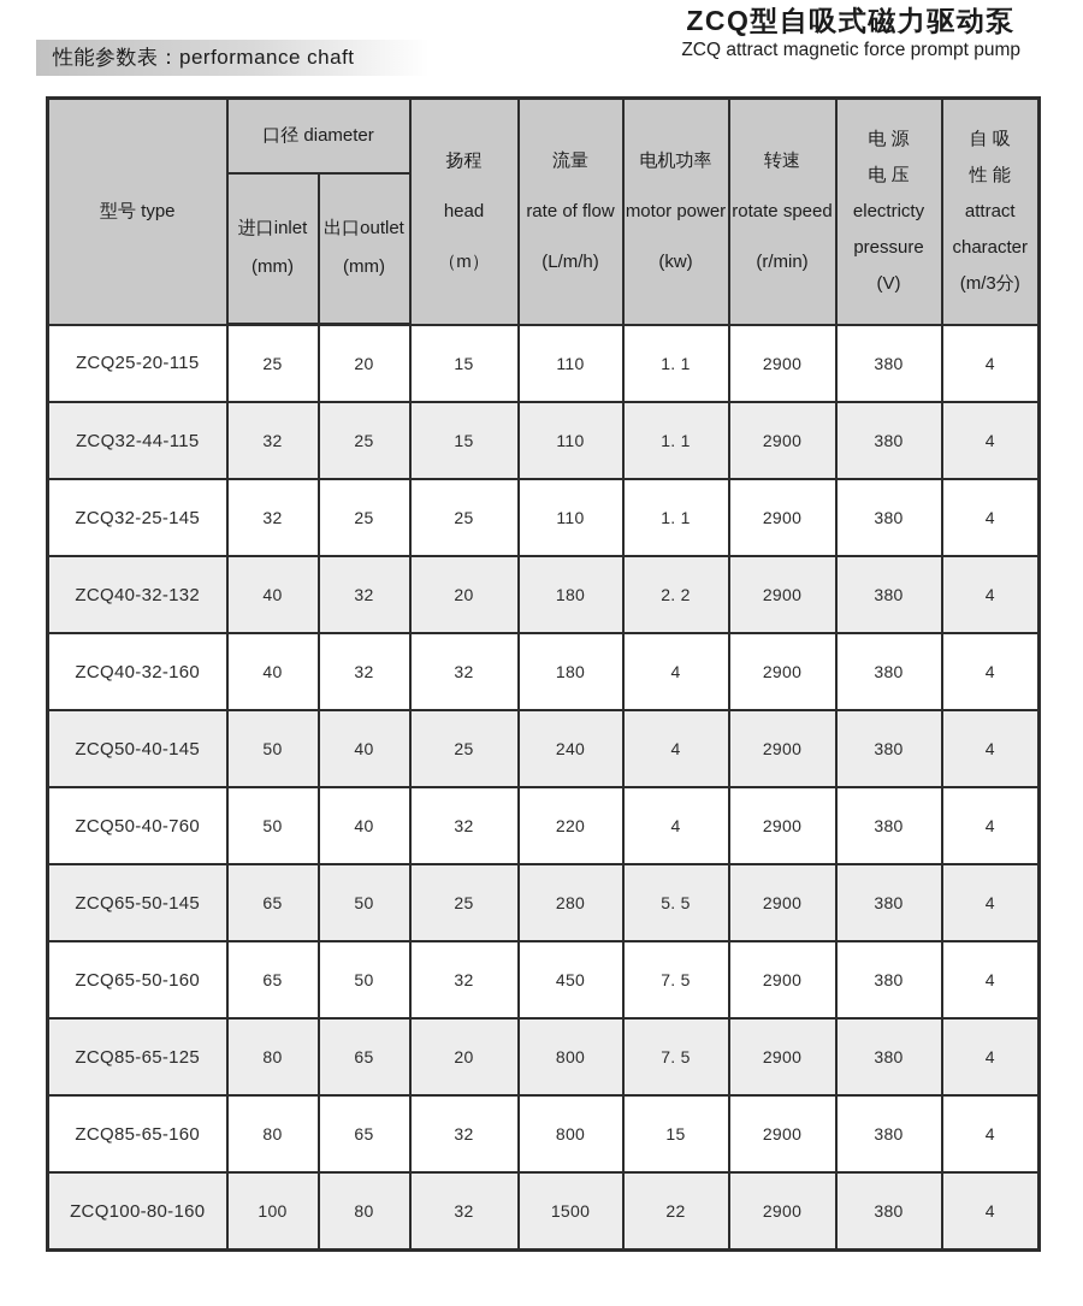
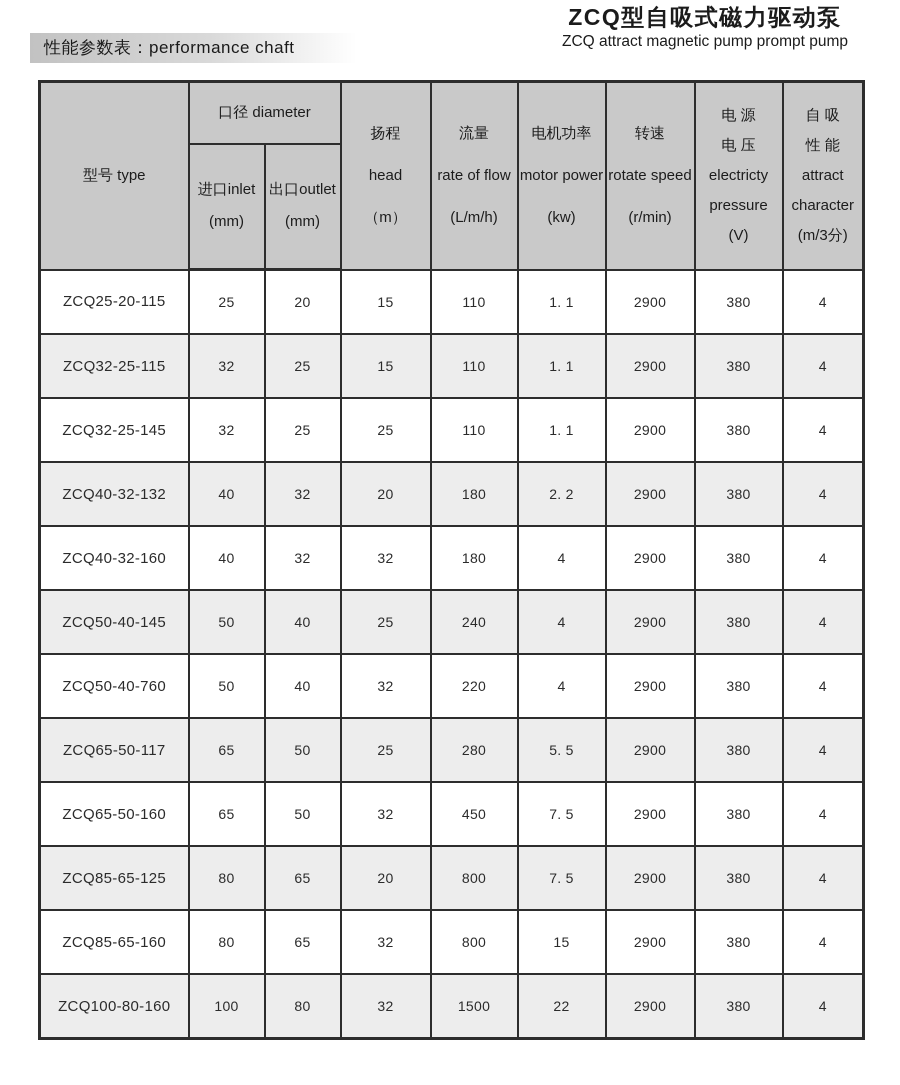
  ZCQ型自吸式磁力驱动泵
- ZCQ attract magnetic force prompt pump
+ ZCQ attract magnetic pump prompt pump
  性能参数表：performance chaft
  型号 type	口径 diameter	扬程 head （m）	流量 rate of flow (L/m/h)	电机功率 motor power (kw)	转速 rotate speed (r/min)	电 源 电 压 electricty pressure (V)	自 吸 性 能 attract character (m/3分)
  进口inlet (mm)	出口outlet (mm)
  ZCQ25-20-115	25	20	15	110	1. 1	2900	380	4
- ZCQ32-44-115	32	25	15	110	1. 1	2900	380	4
+ ZCQ32-25-115	32	25	15	110	1. 1	2900	380	4
  ZCQ32-25-145	32	25	25	110	1. 1	2900	380	4
  ZCQ40-32-132	40	32	20	180	2. 2	2900	380	4
  ZCQ40-32-160	40	32	32	180	4	2900	380	4
  ZCQ50-40-145	50	40	25	240	4	2900	380	4
  ZCQ50-40-760	50	40	32	220	4	2900	380	4
- ZCQ65-50-145	65	50	25	280	5. 5	2900	380	4
+ ZCQ65-50-117	65	50	25	280	5. 5	2900	380	4
  ZCQ65-50-160	65	50	32	450	7. 5	2900	380	4
  ZCQ85-65-125	80	65	20	800	7. 5	2900	380	4
  ZCQ85-65-160	80	65	32	800	15	2900	380	4
  ZCQ100-80-160	100	80	32	1500	22	2900	380	4
